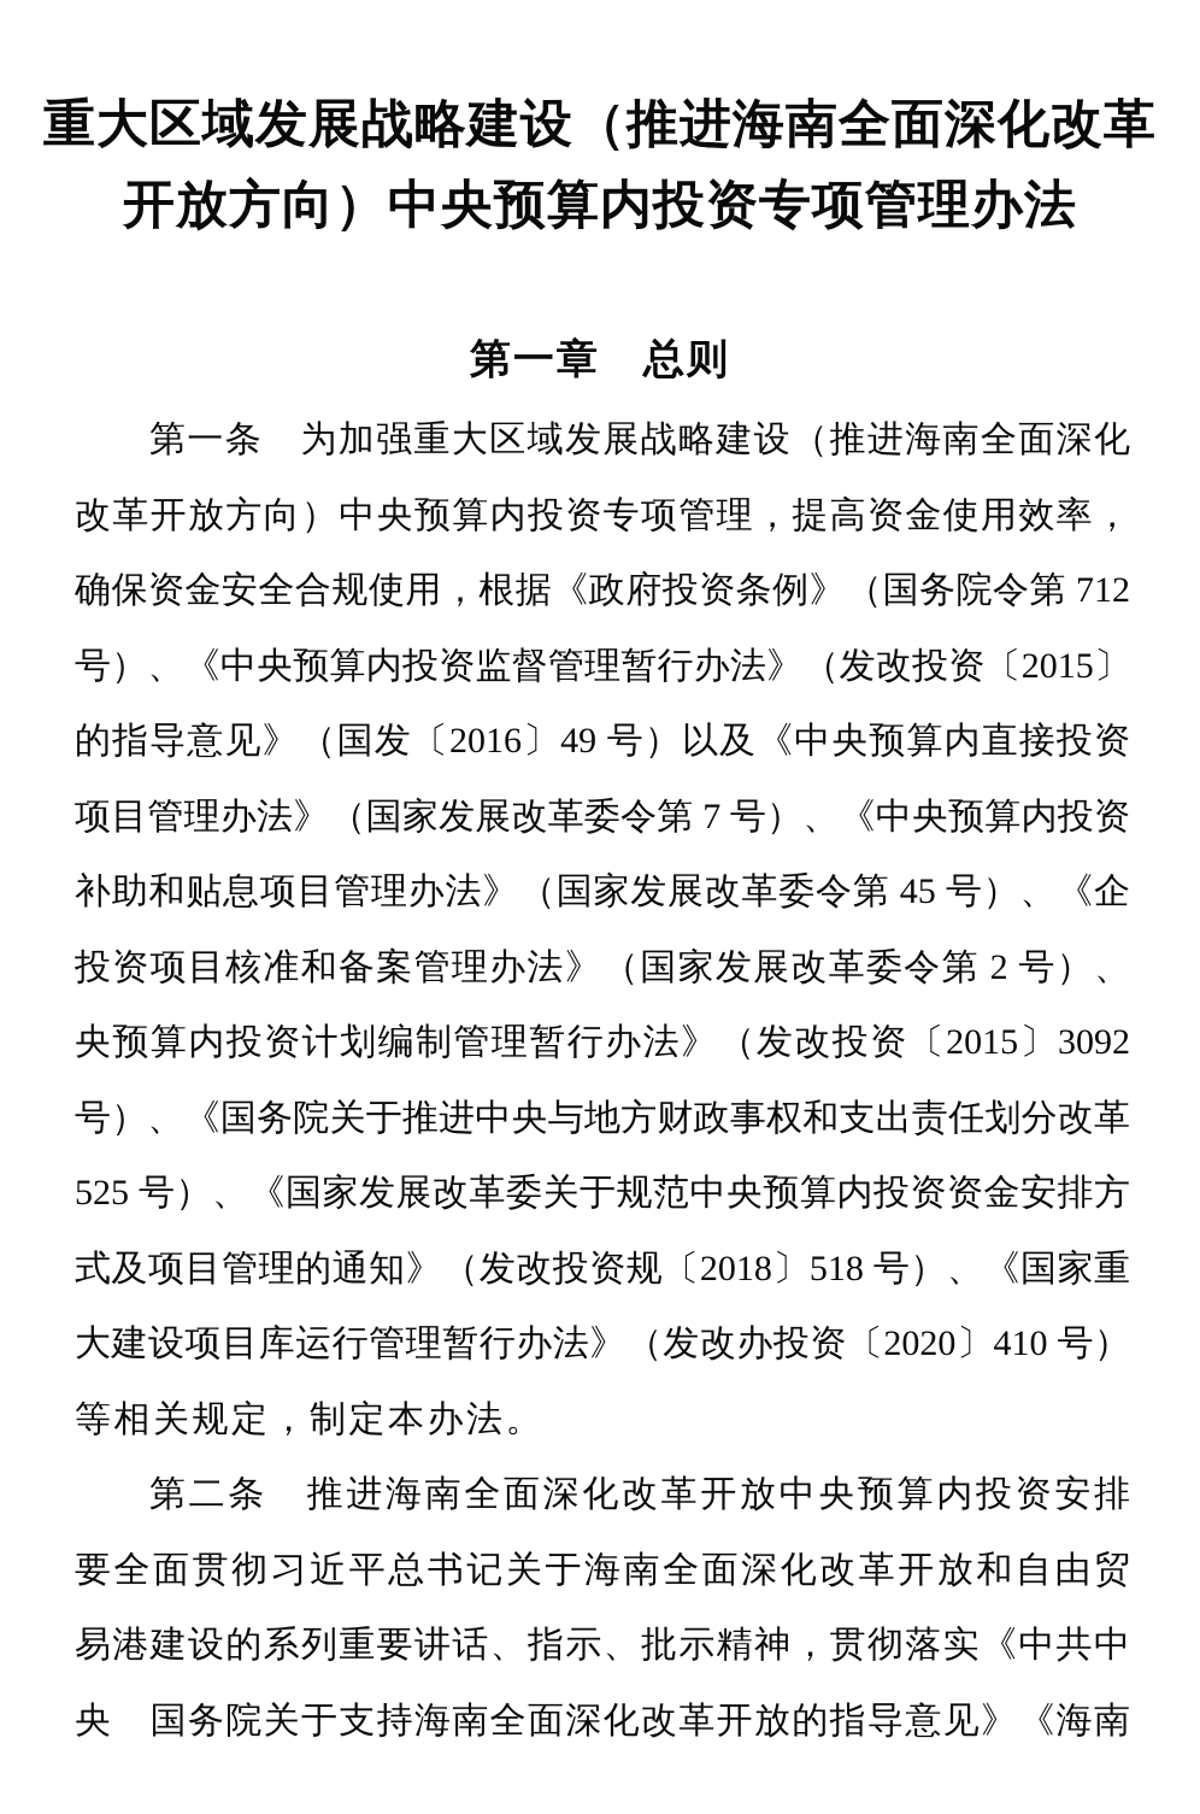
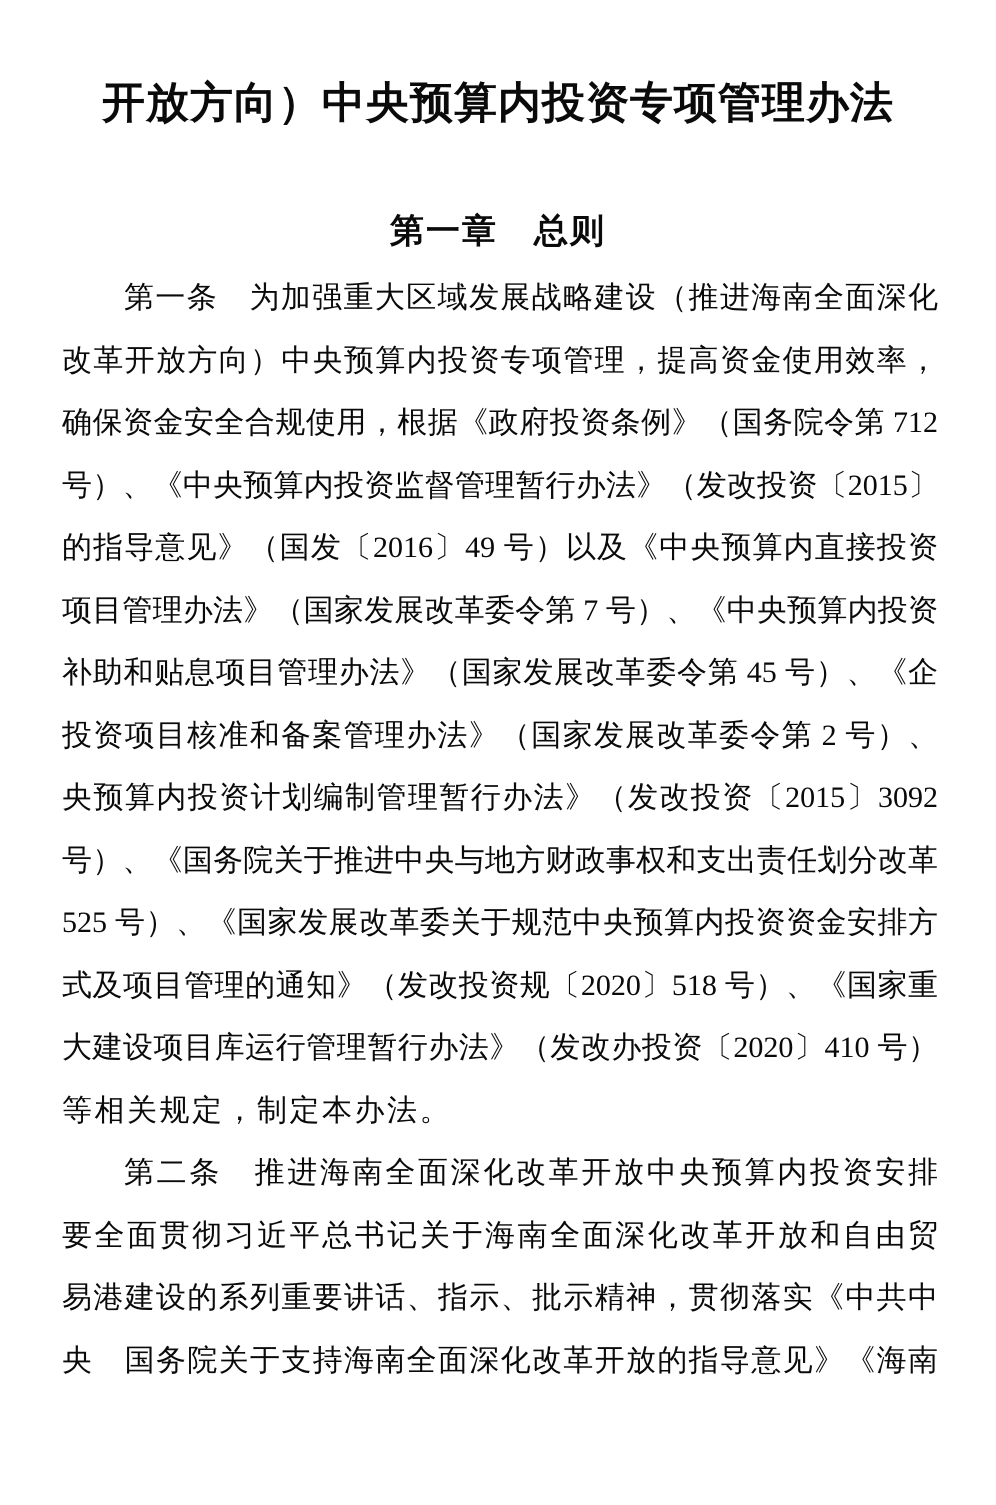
- 重大区域发展战略建设（推进海南全面深化改革
  开放方向）中央预算内投资专项管理办法
  第一章 总则
  第一条 为加强重大区域发展战略建设（推进海南全面深化
  改革开放方向）中央预算内投资专项管理，提高资金使用效率，
  确保资金安全合规使用，根据《政府投资条例》（国务院令第 712
  号）、《中央预算内投资监督管理暂行办法》（发改投资〔2015〕
  的指导意见》（国发〔2016〕49 号）以及《中央预算内直接投资
  项目管理办法》（国家发展改革委令第 7 号）、《中央预算内投资
  补助和贴息项目管理办法》（国家发展改革委令第 45 号）、《企
  投资项目核准和备案管理办法》（国家发展改革委令第 2 号）、
  央预算内投资计划编制管理暂行办法》（发改投资〔2015〕3092
  号）、《国务院关于推进中央与地方财政事权和支出责任划分改革
  525 号）、《国家发展改革委关于规范中央预算内投资资金安排方
- 式及项目管理的通知》（发改投资规〔2018〕518 号）、《国家重
+ 式及项目管理的通知》（发改投资规〔2020〕518 号）、《国家重
  大建设项目库运行管理暂行办法》（发改办投资〔2020〕410 号）
  等相关规定，制定本办法。
  第二条 推进海南全面深化改革开放中央预算内投资安排
  要全面贯彻习近平总书记关于海南全面深化改革开放和自由贸
  易港建设的系列重要讲话、指示、批示精神，贯彻落实《中共中
  央 国务院关于支持海南全面深化改革开放的指导意见》《海南
